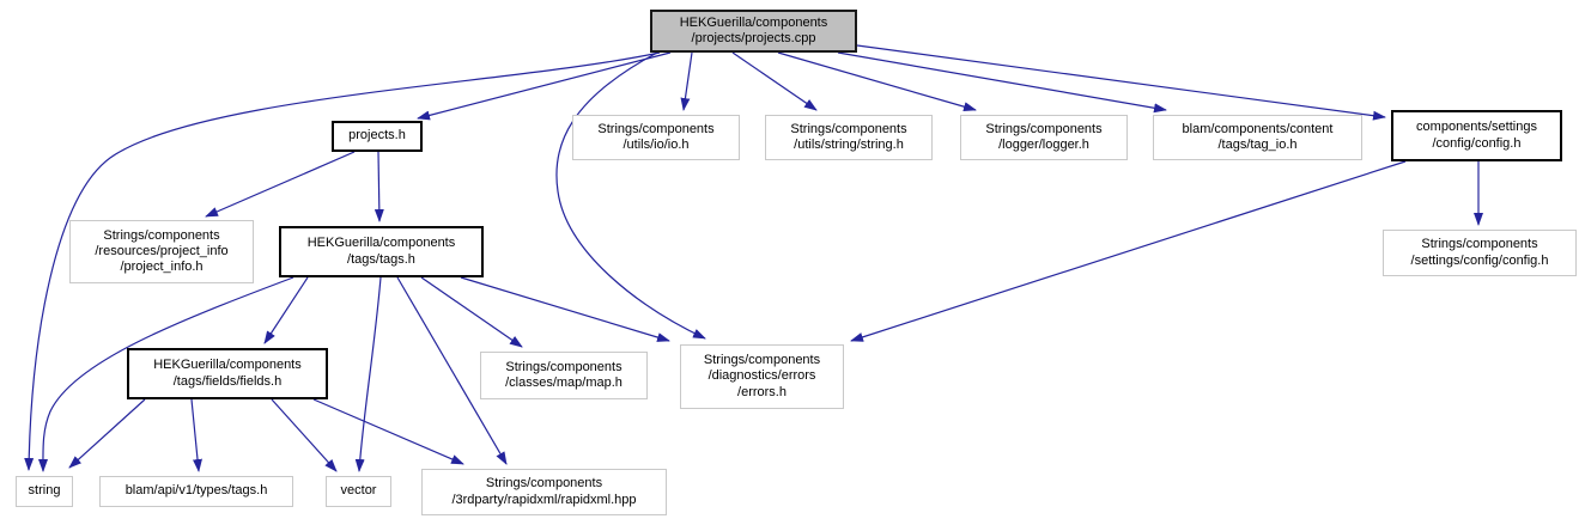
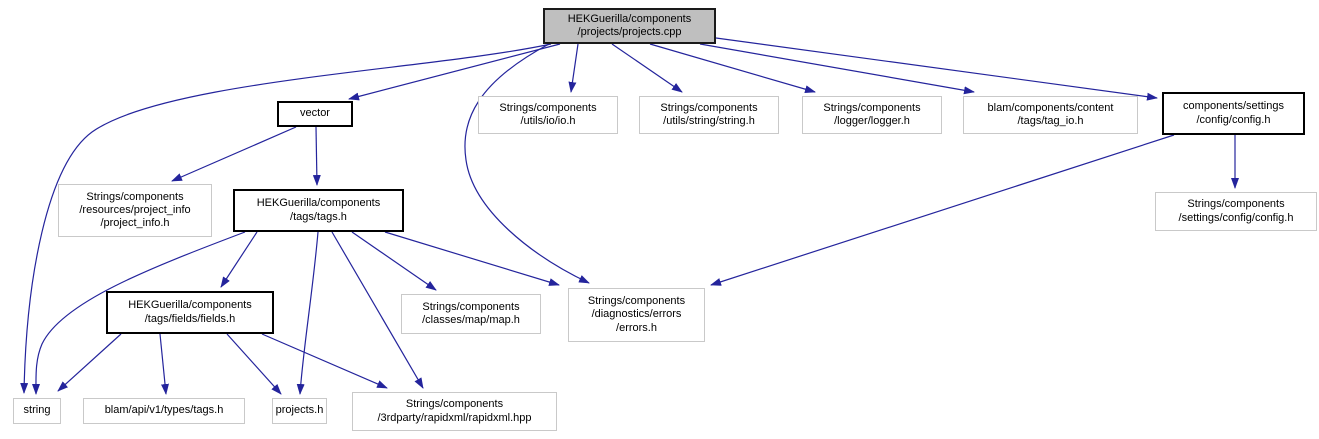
  HEKGuerilla/components
  /projects/projects.cpp
- projects.h
+ vector
  Strings/components
  /utils/io/io.h
  Strings/components
  /utils/string/string.h
  Strings/components
  /logger/logger.h
  blam/components/content
  /tags/tag_io.h
  components/settings
  /config/config.h
  Strings/components
  /resources/project_info
  /project_info.h
  HEKGuerilla/components
  /tags/tags.h
  Strings/components
  /settings/config/config.h
  HEKGuerilla/components
  /tags/fields/fields.h
  Strings/components
  /classes/map/map.h
  Strings/components
  /diagnostics/errors
  /errors.h
  string
  blam/api/v1/types/tags.h
- vector
+ projects.h
  Strings/components
  /3rdparty/rapidxml/rapidxml.hpp
